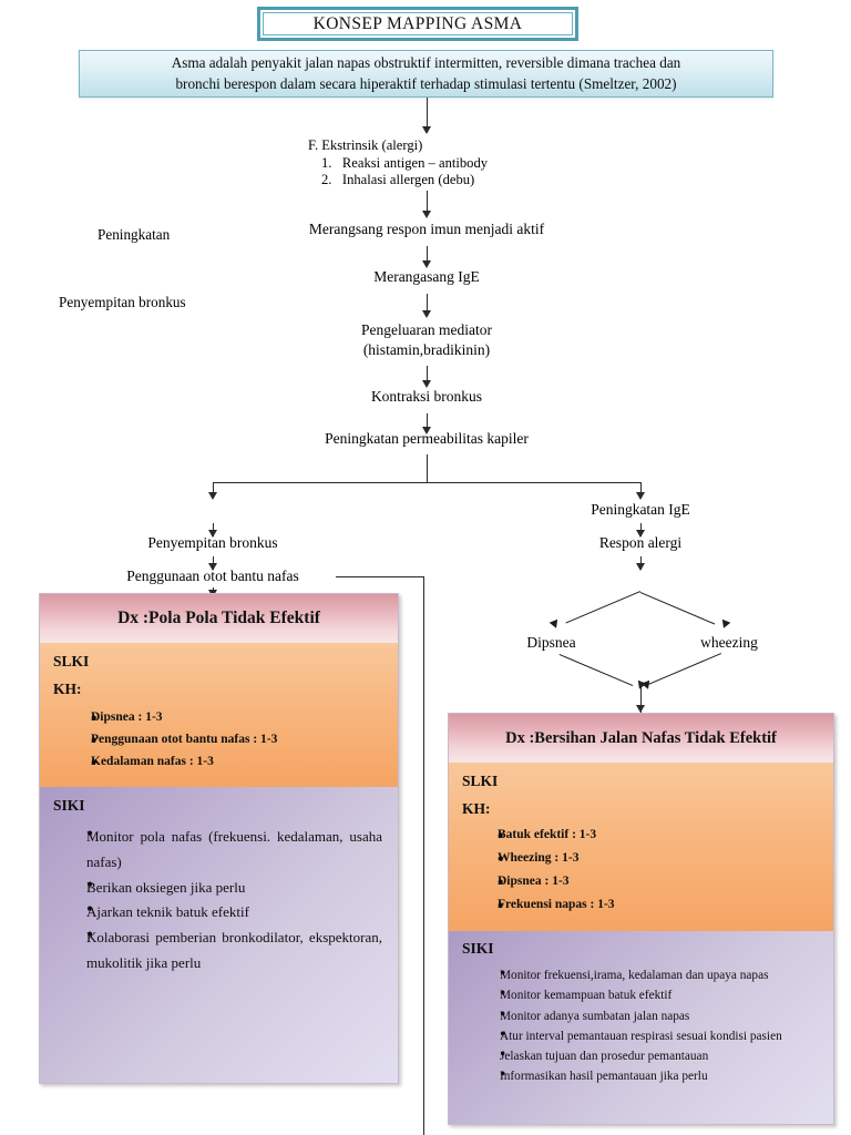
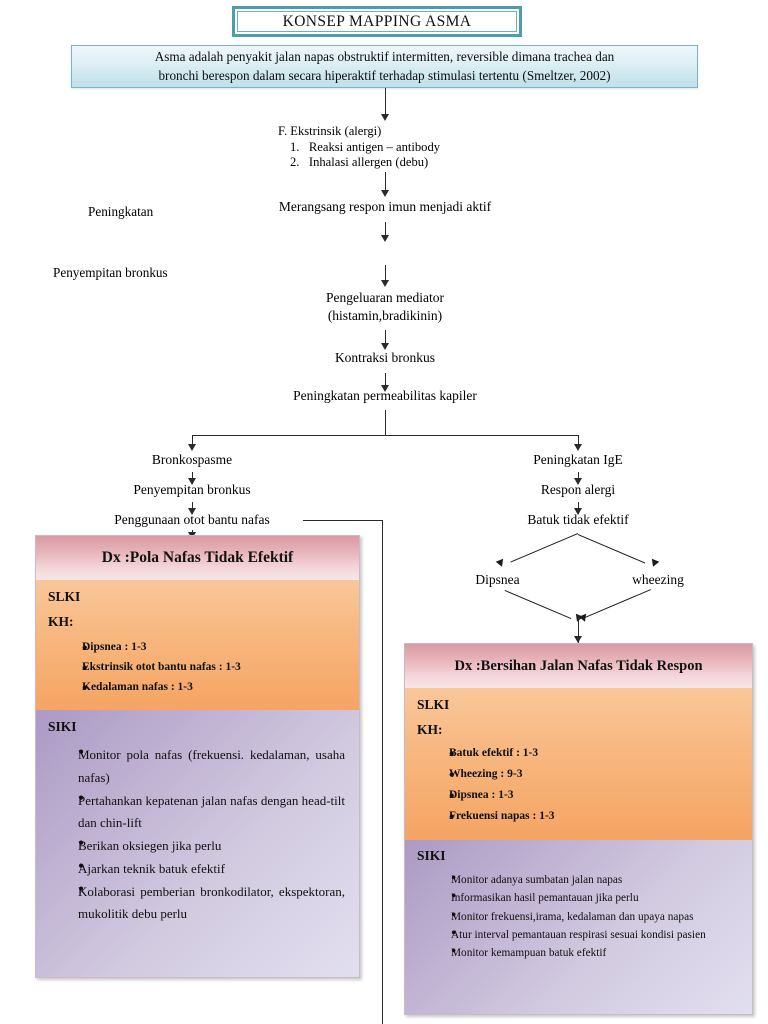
  KONSEP MAPPING ASMA
  Asma adalah penyakit jalan napas obstruktif intermitten, reversible dimana trachea dan
  bronchi berespon dalam secara hiperaktif terhadap stimulasi tertentu (Smeltzer, 2002)
  F. Ekstrinsik (alergi)
  1. Reaksi antigen – antibody
  2. Inhalasi allergen (debu)
  Merangsang respon imun menjadi aktif
- Merangasang IgE
  Pengeluaran mediator
  (histamin,bradikinin)
  Kontraksi bronkus
  Peningkatan permeabilitas kapiler
  Peningkatan
  Penyempitan bronkus
+ Bronkospasme
  Penyempitan bronkus
  Penggunaan otot bantu nafas
  Peningkatan IgE
  Respon alergi
+ Batuk tidak efektif
  Dipsnea
  wheezing
- Dx :Pola Pola Tidak Efektif
+ Dx :Pola Nafas Tidak Efektif
  SLKI
  KH:
  Dipsnea : 1-3
- Penggunaan otot bantu nafas : 1-3
+ Ekstrinsik otot bantu nafas : 1-3
  Kedalaman nafas : 1-3
  SIKI
  Monitor pola nafas (frekuensi. kedalaman, usaha nafas)
+ Pertahankan kepatenan jalan nafas dengan head-tilt dan chin-lift
  Berikan oksiegen jika perlu
  Ajarkan teknik batuk efektif
- Kolaborasi pemberian bronkodilator, ekspektoran, mukolitik jika perlu
+ Kolaborasi pemberian bronkodilator, ekspektoran, mukolitik debu perlu
- Dx :Bersihan Jalan Nafas Tidak Efektif
+ Dx :Bersihan Jalan Nafas Tidak Respon
  SLKI
  KH:
  Batuk efektif : 1-3
- Wheezing : 1-3
+ Wheezing : 9-3
  Dipsnea : 1-3
  Frekuensi napas : 1-3
  SIKI
- Monitor frekuensi,irama, kedalaman dan upaya napas
+ Monitor adanya sumbatan jalan napas
- Monitor kemampuan batuk efektif
+ Informasikan hasil pemantauan jika perlu
- Monitor adanya sumbatan jalan napas
+ Monitor frekuensi,irama, kedalaman dan upaya napas
  Atur interval pemantauan respirasi sesuai kondisi pasien
- Jelaskan tujuan dan prosedur pemantauan
- Informasikan hasil pemantauan jika perlu
+ Monitor kemampuan batuk efektif
